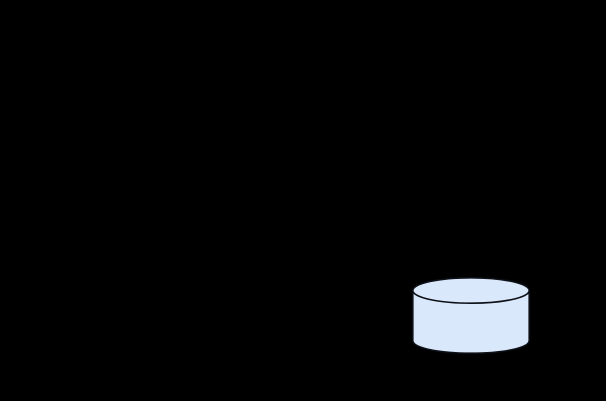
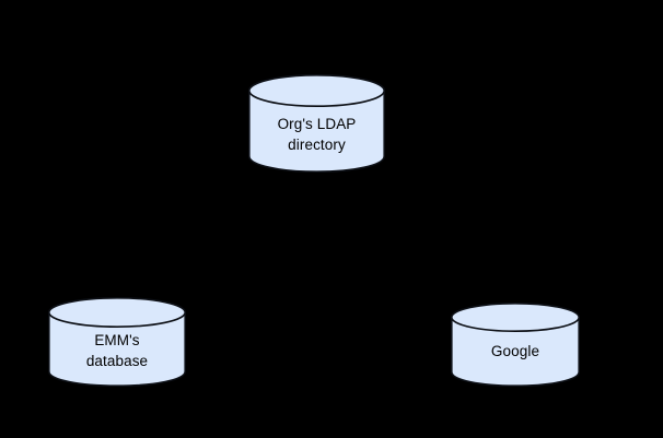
+ Org's LDAP
+ directory
+ EMM's
+ database
+ Google
